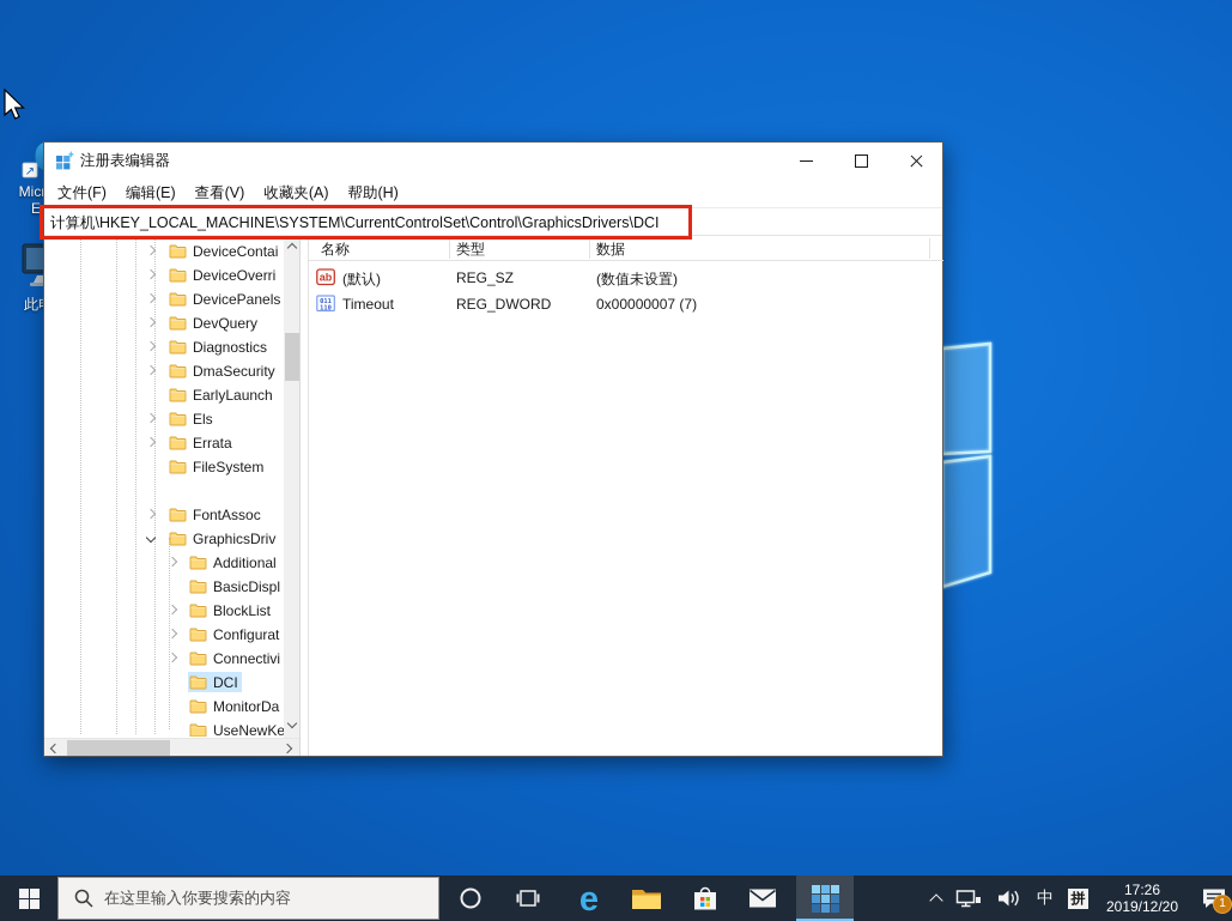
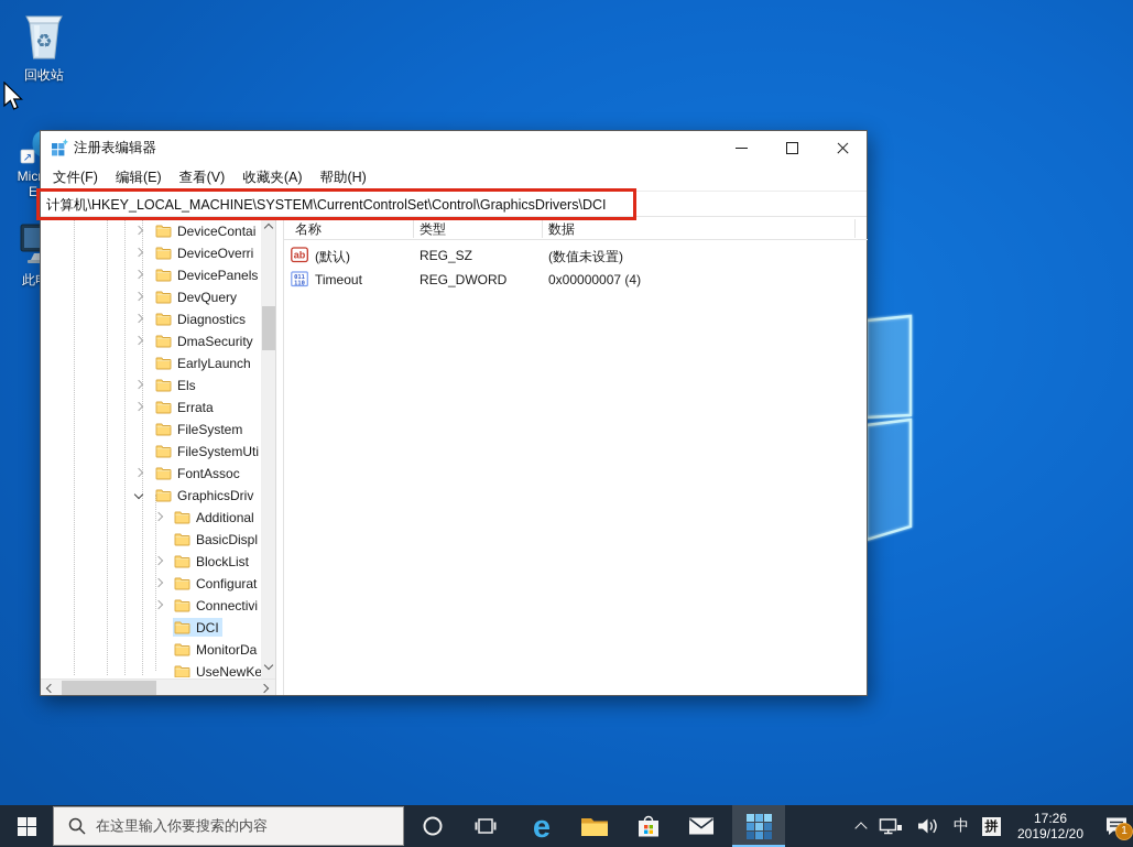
+ ♻
+ 回收站
  ↗
  注册表编辑器
  文件(F)
  编辑(E)
  查看(V)
  收藏夹(A)
  帮助(H)
  计算机\HKEY_LOCAL_MACHINE\SYSTEM\CurrentControlSet\Control\GraphicsDrivers\DCI
  DeviceContai
  DeviceOverri
  DevicePanels
  DevQuery
  Diagnostics
  DmaSecurity
  EarlyLaunch
  Els
  Errata
  FileSystem
+ FileSystemUti
  FontAssoc
  GraphicsDriv
  Additional
  BasicDispl
  BlockList
  Configurat
  Connectivi
  DCI
  MonitorDa
  UseNewKe
  名称
  类型
  数据
  ab
  (默认)
  REG_SZ
  (数值未设置)
  Timeout
  REG_DWORD
- 0x00000007 (7)
+ 0x00000007 (4)
  在这里输入你要搜索的内容
  e
  中
  拼
  17:26
  2019/12/20
  1
